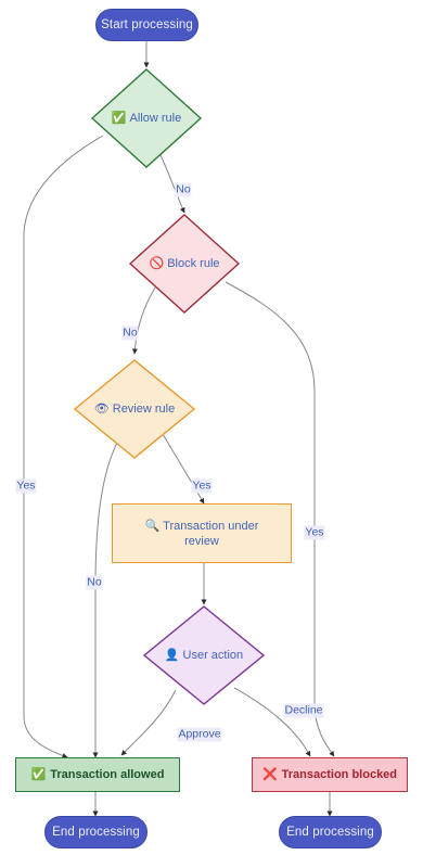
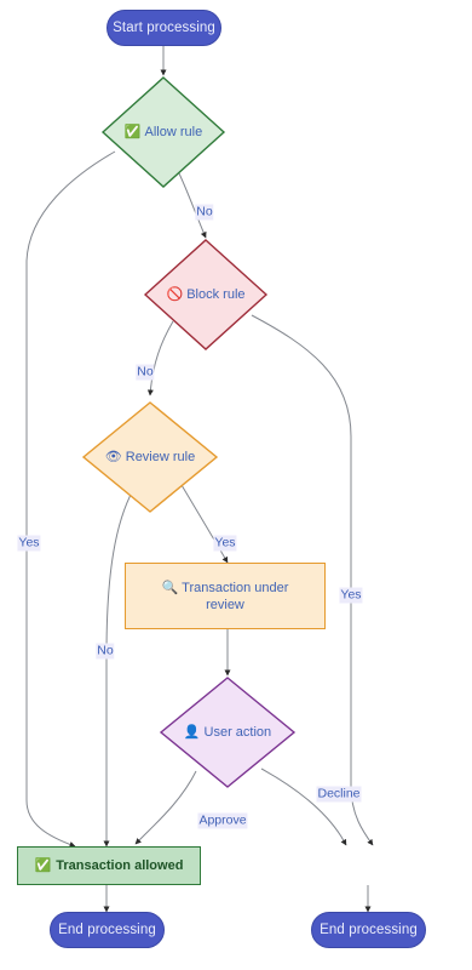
  Start processing
  ✅
  Allow rule
  🚫
  Block rule
  👁
  Review rule
  🔍 Transaction under
  review
  👤
  User action
  ✅
  Transaction allowed
- ❌
- Transaction blocked
  End processing
  End processing
  No
  Yes
  No
  Yes
  Yes
  No
  Approve
  Decline
